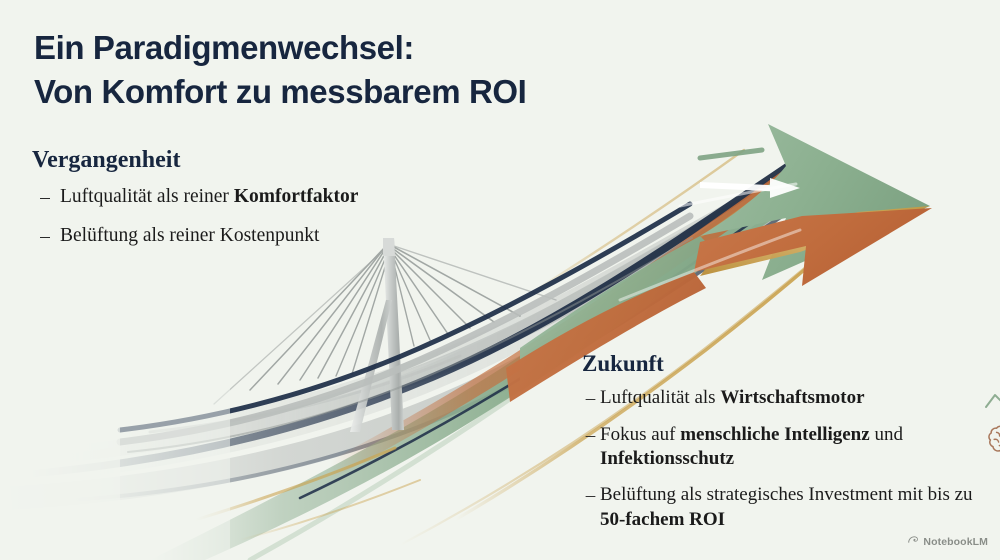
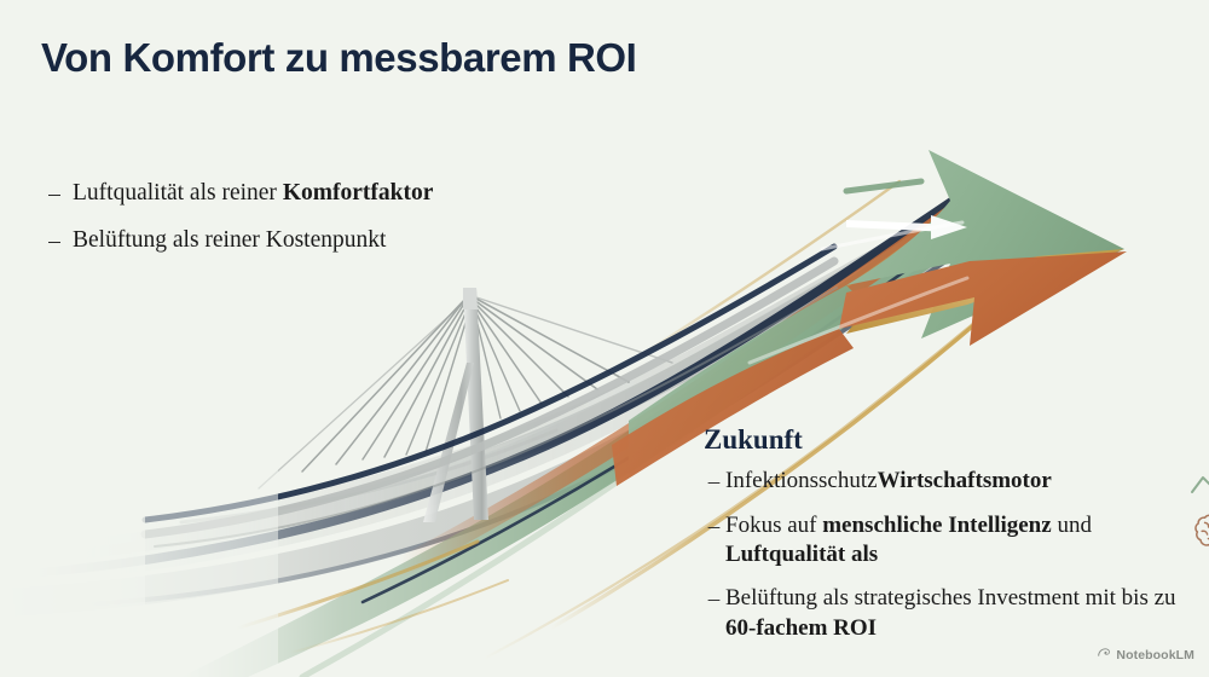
- Ein Paradigmenwechsel:
  Von Komfort zu messbarem ROI
- Vergangenheit
  –
  Luftqualität als reiner Komfortfaktor
  –
  Belüftung als reiner Kostenpunkt
  Zukunft
  –
- Luftqualität als Wirtschaftsmotor
+ InfektionsschutzWirtschaftsmotor
  –
- Fokus auf menschliche Intelligenz und Infektionsschutz
+ Fokus auf menschliche Intelligenz und Luftqualität als
  –
- Belüftung als strategisches Investment mit bis zu 50-fachem ROI
+ Belüftung als strategisches Investment mit bis zu 60-fachem ROI
  NotebookLM
